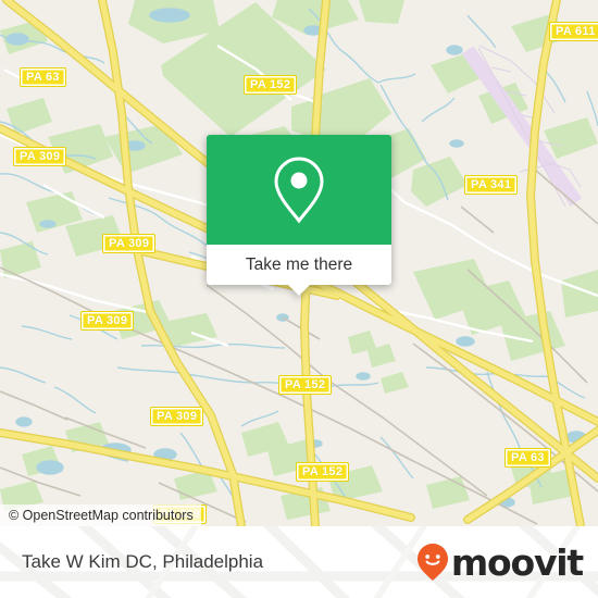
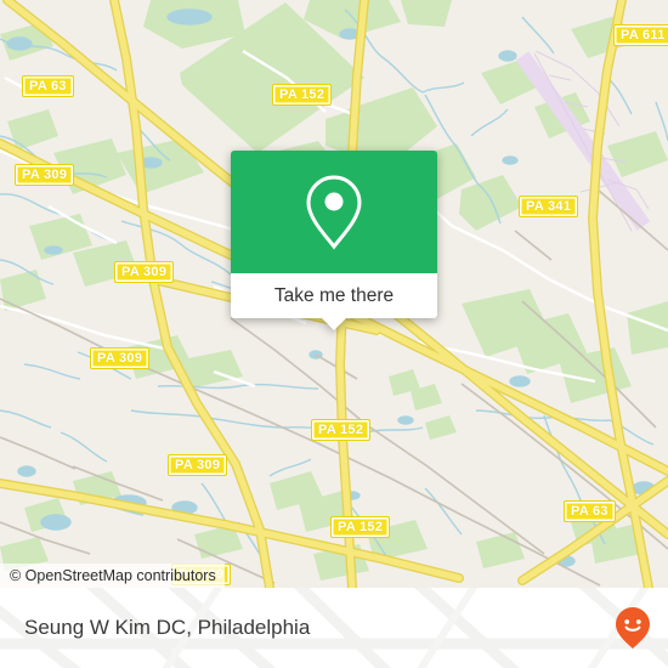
  PA 63
  PA 152
  PA 611
  PA 309
  PA 309
  PA 341
  PA 309
  PA 152
  PA 309
  PA 152
  PA 63
  PA 309
  Take me there
  © OpenStreetMap contributors
- Take W Kim DC, Philadelphia
+ Seung W Kim DC, Philadelphia
- moovit
